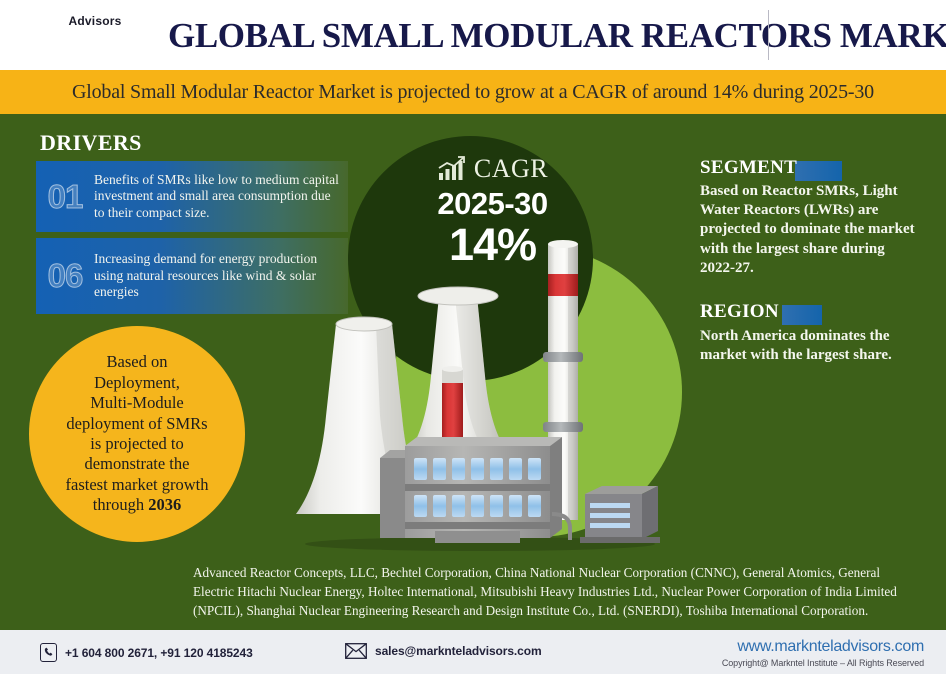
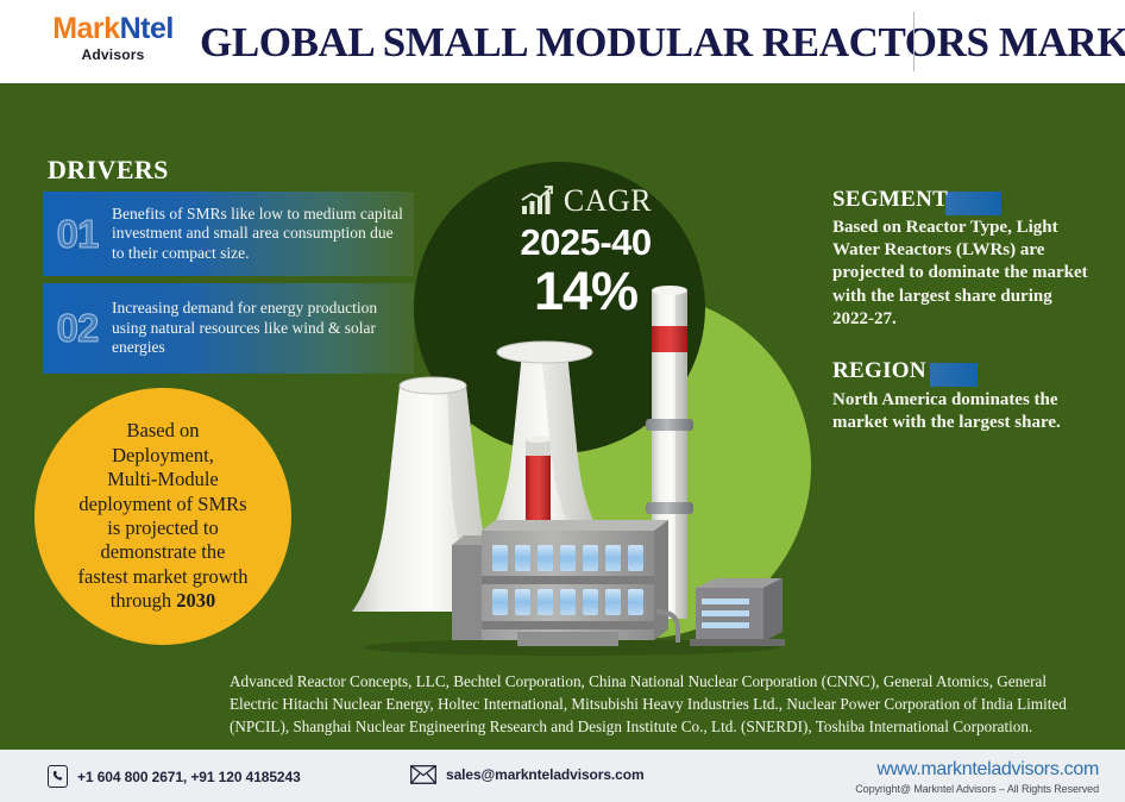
+ MarkNtel
  Advisors
  GLOBAL SMALL MODULAR REACTORS MARK
- Global Small Modular Reactor Market is projected to grow at a CAGR of around 14% during 2025-30
  DRIVERS
  01
  Benefits of SMRs like low to medium capital investment and small area consumption due to their compact size.
- 06
+ 02
  Increasing demand for energy production using natural resources like wind & solar energies
  CAGR
- 2025-30
+ 2025-40
  14%
  Based on
  Deployment,
  Multi-Module
  deployment of SMRs
  is projected to
  demonstrate the
  fastest market growth
- through 2036
+ through 2030
  SEGMENT
- Based on Reactor SMRs, Light Water Reactors (LWRs) are projected to dominate the market with the largest share during 2022-27.
+ Based on Reactor Type, Light Water Reactors (LWRs) are projected to dominate the market with the largest share during 2022-27.
  REGION
  North America dominates the market with the largest share.
  Advanced Reactor Concepts, LLC, Bechtel Corporation, China National Nuclear Corporation (CNNC), General Atomics, General Electric Hitachi Nuclear Energy, Holtec International, Mitsubishi Heavy Industries Ltd., Nuclear Power Corporation of India Limited (NPCIL), Shanghai Nuclear Engineering Research and Design Institute Co., Ltd. (SNERDI), Toshiba International Corporation.
  +1 604 800 2671, +91 120 4185243
  sales@marknteladvisors.com
  www.marknteladvisors.com
- Copyright@ Markntel Institute – All Rights Reserved
+ Copyright@ Markntel Advisors – All Rights Reserved
